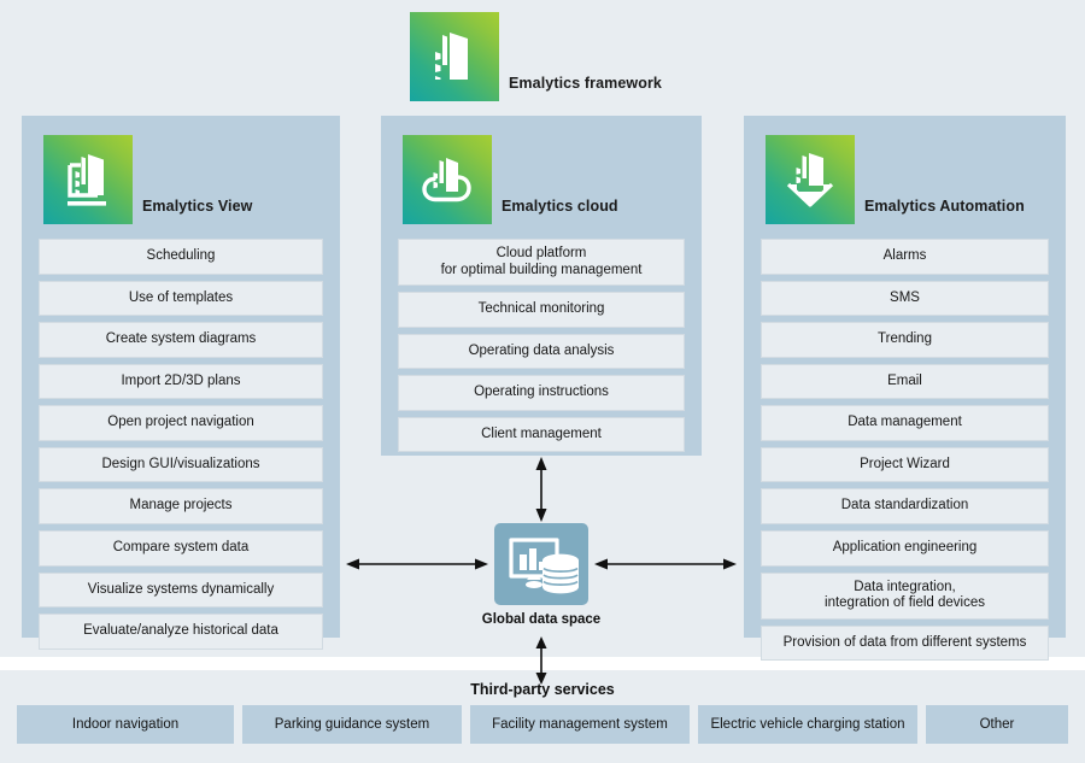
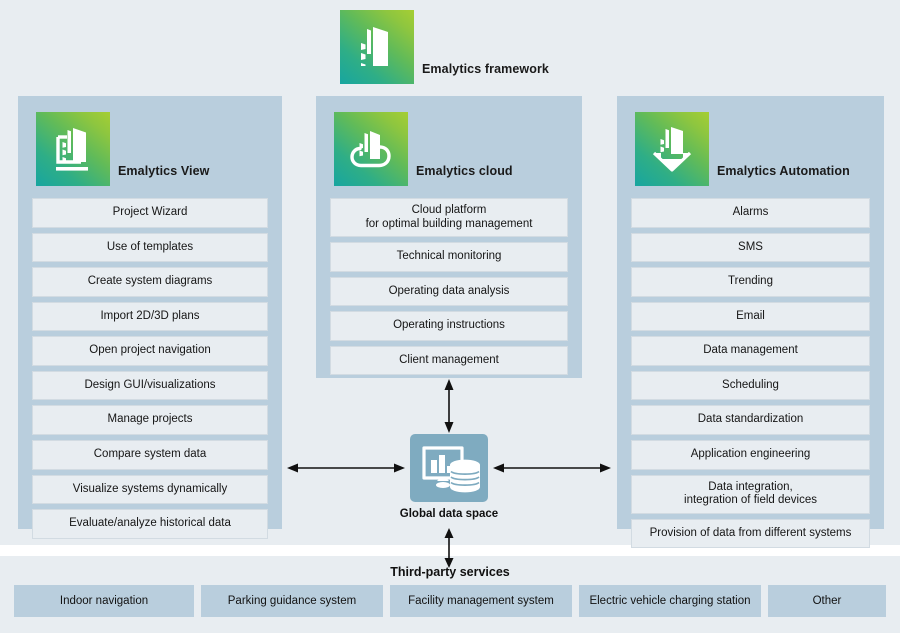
  Emalytics framework
  Emalytics View
- Scheduling
+ Project Wizard
  Use of templates
  Create system diagrams
  Import 2D/3D plans
  Open project navigation
  Design GUI/visualizations
  Manage projects
  Compare system data
  Visualize systems dynamically
  Evaluate/analyze historical data
  Emalytics cloud
  Cloud platform
  for optimal building management
  Technical monitoring
  Operating data analysis
  Operating instructions
  Client management
  Emalytics Automation
  Alarms
  SMS
  Trending
  Email
  Data management
- Project Wizard
+ Scheduling
  Data standardization
  Application engineering
  Data integration,
  integration of field devices
  Provision of data from different systems
  Global data space
  Third-party services
  Indoor navigation
  Parking guidance system
  Facility management system
  Electric vehicle charging station
  Other
